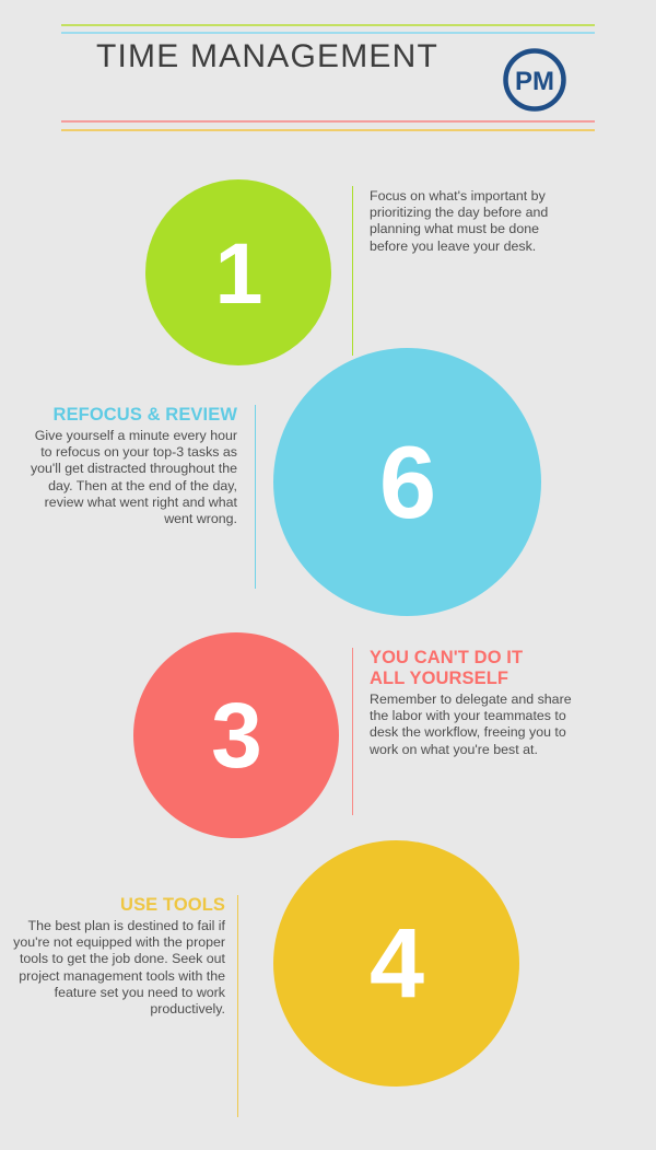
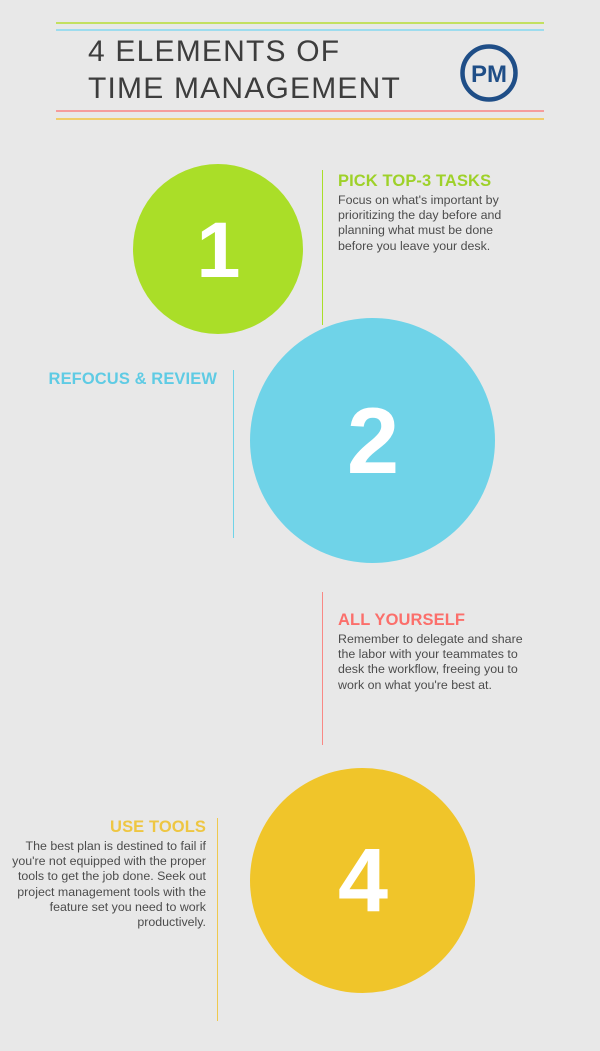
+ 4 ELEMENTS OF
  TIME MANAGEMENT
  PM
  1
+ PICK TOP-3 TASKS
  Focus on what's important by prioritizing the day before and planning what must be done before you leave your desk.
- 6
+ 2
  REFOCUS & REVIEW
- Give yourself a minute every hour to refocus on your top-3 tasks as you'll get distracted throughout the day. Then at the end of the day, review what went right and what went wrong.
- 3
- YOU CAN'T DO IT
  ALL YOURSELF
  Remember to delegate and share the labor with your teammates to desk the workflow, freeing you to work on what you're best at.
  4
  USE TOOLS
  The best plan is destined to fail if you're not equipped with the proper tools to get the job done. Seek out project management tools with the feature set you need to work productively.
